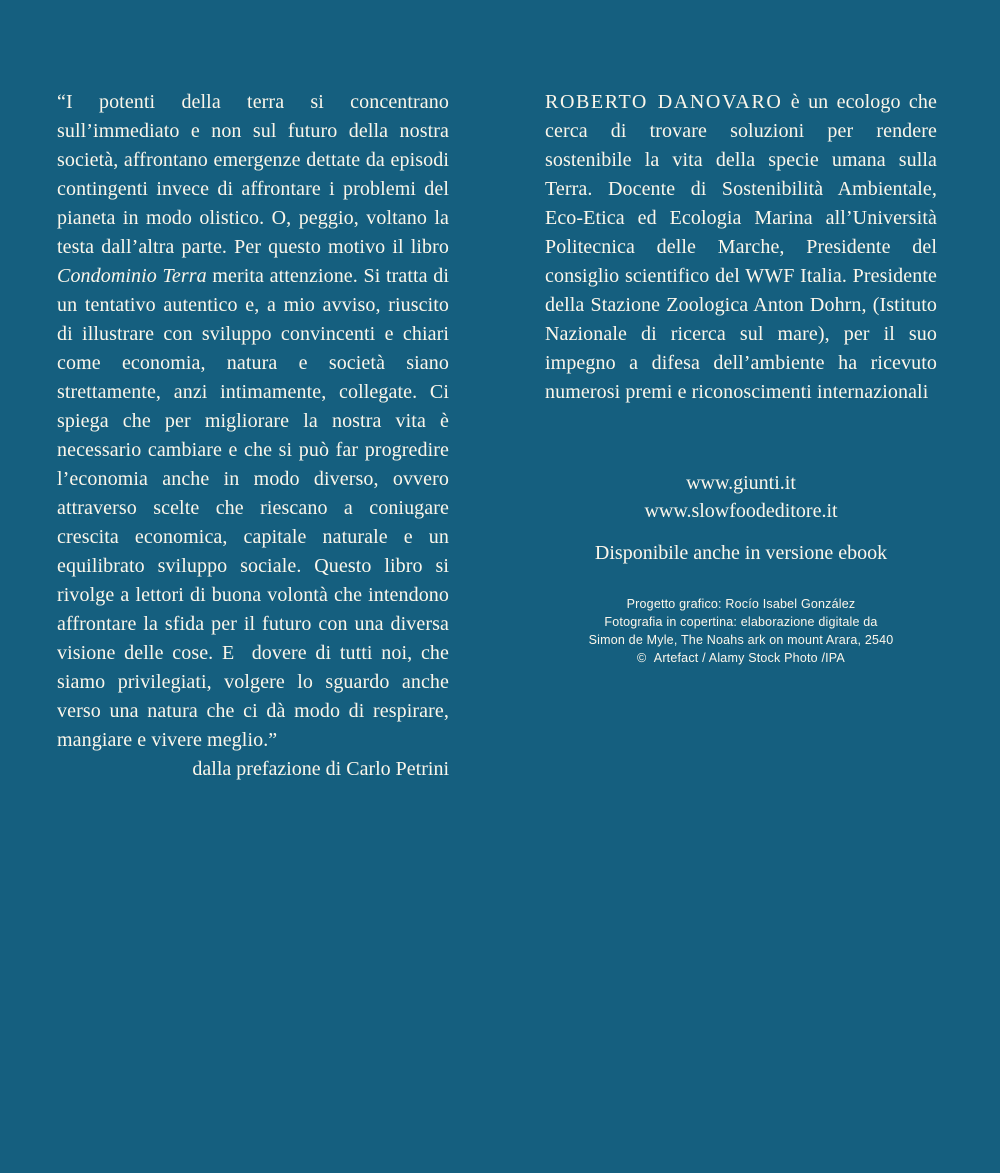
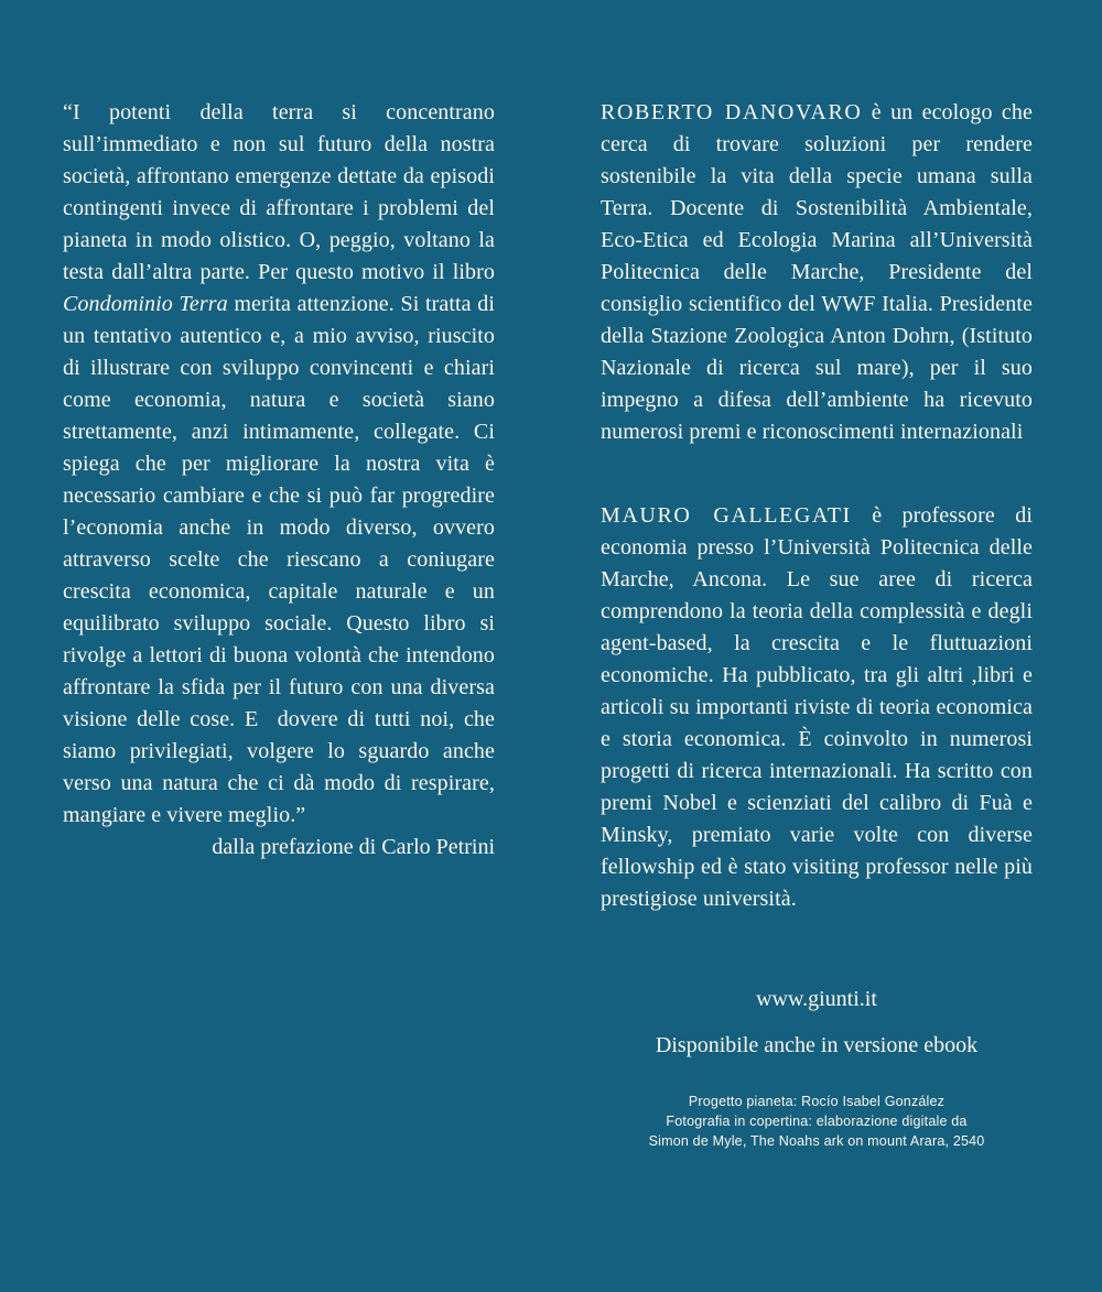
  “I potenti della terra si concentrano sull’immediato e non sul futuro della nostra società, affrontano emergenze dettate da episodi contingenti invece di affrontare i problemi del pianeta in modo olistico. O, peggio, voltano la testa dall’altra parte. Per questo motivo il libro Condominio Terra merita attenzione. Si tratta di un tentativo autentico e, a mio avviso, riuscito di illustrare con sviluppo convincenti e chiari come economia, natura e società siano strettamente, anzi intimamente, collegate. Ci spiega che per migliorare la nostra vita è necessario cambiare e che si può far progredire l’economia anche in modo diverso, ovvero attraverso scelte che riescano a coniugare crescita economica, capitale naturale e un equilibrato sviluppo sociale. Questo libro si rivolge a lettori di buona volontà che intendono affrontare la sfida per il futuro con una diversa visione delle cose. E dovere di tutti noi, che siamo privilegiati, volgere lo sguardo anche verso una natura che ci dà modo di respirare, mangiare e vivere meglio.”
  dalla prefazione di Carlo Petrini
  ROBERTO DANOVARO è un ecologo che cerca di trovare soluzioni per rendere sostenibile la vita della specie umana sulla Terra. Docente di Sostenibilità Ambientale, Eco-Etica ed Ecologia Marina all’Università Politecnica delle Marche, Presidente del consiglio scientifico del WWF Italia. Presidente della Stazione Zoologica Anton Dohrn, (Istituto Nazionale di ricerca sul mare), per il suo impegno a difesa dell’ambiente ha ricevuto numerosi premi e riconoscimenti internazionali
+ MAURO GALLEGATI è professore di economia presso l’Università Politecnica delle Marche, Ancona. Le sue aree di ricerca comprendono la teoria della complessità e degli agent-based, la crescita e le fluttuazioni economiche. Ha pubblicato, tra gli altri ,libri e articoli su importanti riviste di teoria economica e storia economica. È coinvolto in numerosi progetti di ricerca internazionali. Ha scritto con premi Nobel e scienziati del calibro di Fuà e Minsky, premiato varie volte con diverse fellowship ed è stato visiting professor nelle più prestigiose università.
  www.giunti.it
- www.slowfoodeditore.it
  Disponibile anche in versione ebook
- Progetto grafico: Rocío Isabel González
+ Progetto pianeta: Rocío Isabel González
  Fotografia in copertina: elaborazione digitale da
  Simon de Myle, The Noahs ark on mount Arara, 2540
- © Artefact / Alamy Stock Photo /IPA
